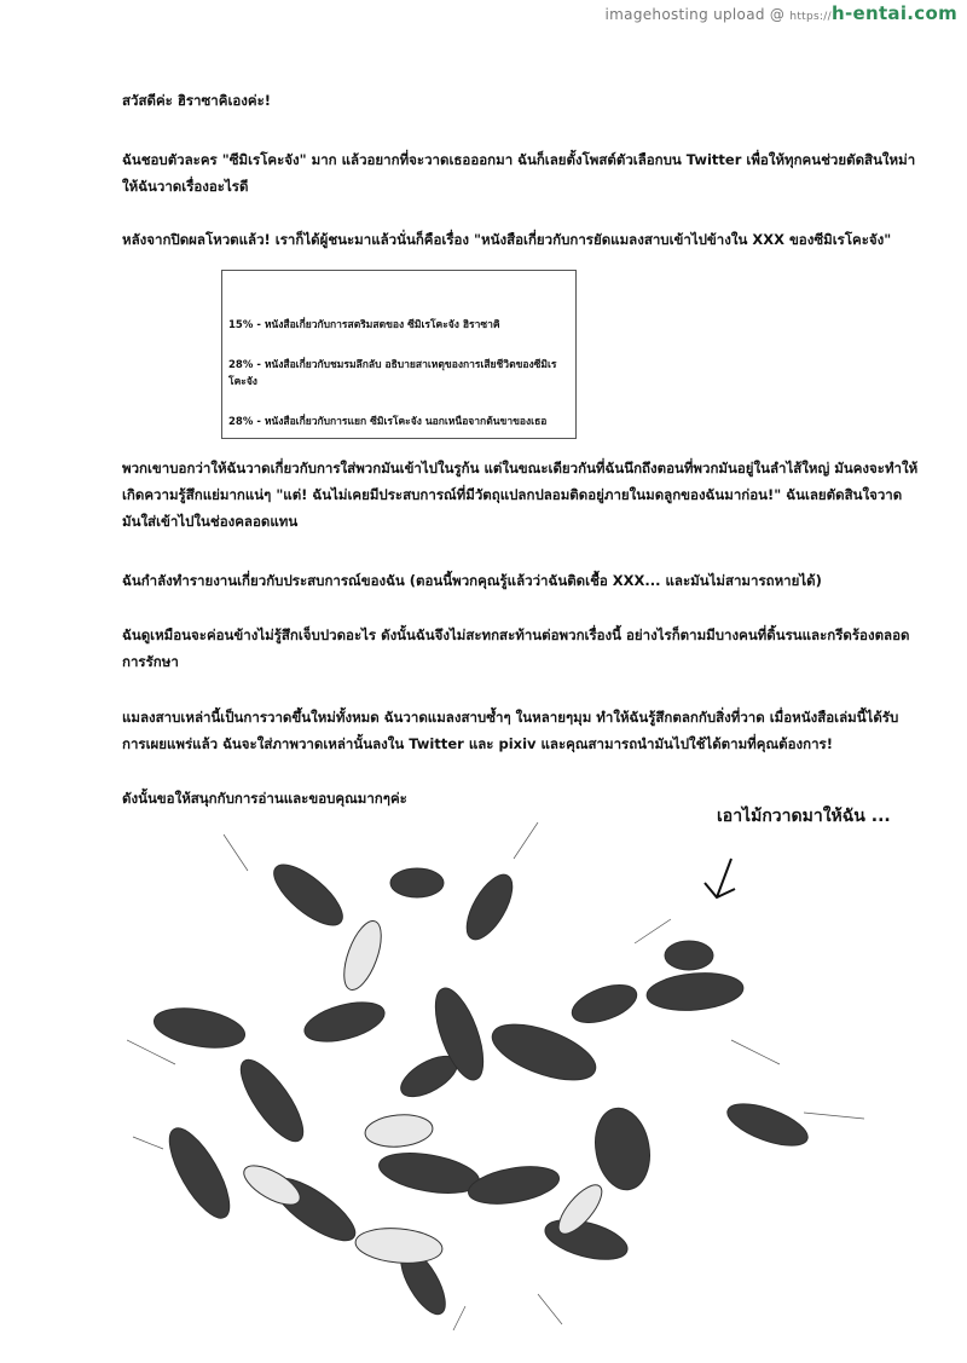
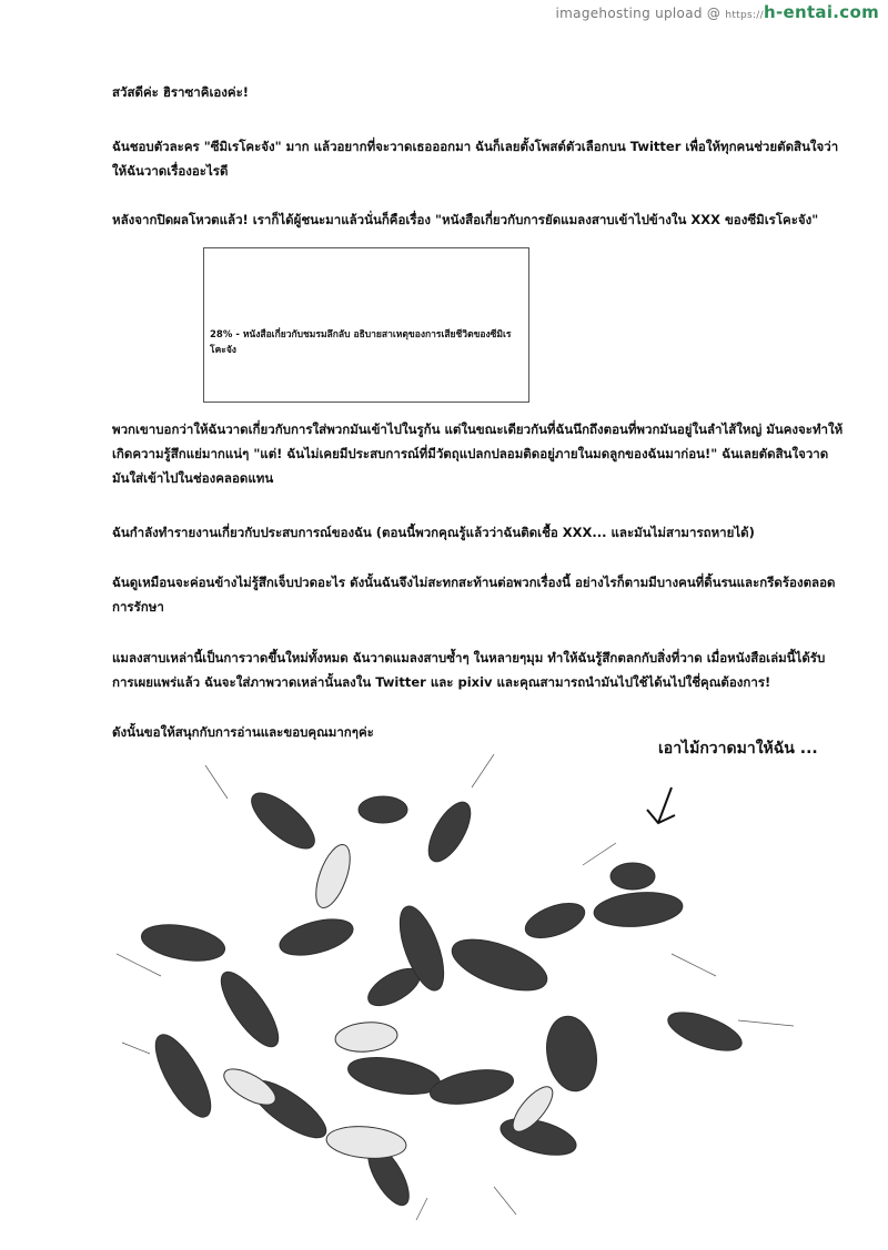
  imagehosting upload @ https://h-entai.com
  สวัสดีค่ะ ฮิราซาคิเองค่ะ!
- ฉันชอบตัวละคร "ซีมิเรโคะจัง" มาก แล้วอยากที่จะวาดเธอออกมา ฉันก็เลยตั้งโพสต์ตัวเลือกบน Twitter เพื่อให้ทุกคนช่วยตัดสินใหม่าให้ฉันวาดเรื่องอะไรดี
+ ฉันชอบตัวละคร "ซีมิเรโคะจัง" มาก แล้วอยากที่จะวาดเธอออกมา ฉันก็เลยตั้งโพสต์ตัวเลือกบน Twitter เพื่อให้ทุกคนช่วยตัดสินใจว่าให้ฉันวาดเรื่องอะไรดี
  หลังจากปิดผลโหวตแล้ว! เราก็ได้ผู้ชนะมาแล้วนั่นก็คือเรื่อง "หนังสือเกี่ยวกับการยัดแมลงสาบเข้าไปข้างใน XXX ของซีมิเรโคะจัง"
- 15% - หนังสือเกี่ยวกับการสตริมสดของ ซีมิเรโคะจัง ฮิราซาคิ
  28% - หนังสือเกี่ยวกับชมรมลึกลับ อธิบายสาเหตุของการเสียชีวิตของซีมิเรโคะจัง
- 28% - หนังสือเกี่ยวกับการแยก ซีมิเรโคะจัง นอกเหนือจากต้นขาของเธอ
  พวกเขาบอกว่าให้ฉันวาดเกี่ยวกับการใส่พวกมันเข้าไปในรูก้น แต่ในขณะเดียวกันที่ฉันนึกถึงตอนที่พวกมันอยู่ในลำไส้ใหญ่ มันคงจะทำให้เกิดความรู้สึกแย่มากแน่ๆ "แต่! ฉันไม่เคยมีประสบการณ์ที่มีวัตถุแปลกปลอมติดอยู่ภายในมดลูกของฉันมาก่อน!" ฉันเลยตัดสินใจวาดมันใส่เข้าไปในช่องคลอดแทน
  ฉันกำลังทำรายงานเกี่ยวกับประสบการณ์ของฉัน (ตอนนี้พวกคุณรู้แล้วว่าฉันติดเชื้อ XXX... และมันไม่สามารถหายได้)
  ฉันดูเหมือนจะค่อนข้างไม่รู้สึกเจ็บปวดอะไร ดังนั้นฉันจึงไม่สะทกสะท้านต่อพวกเรื่องนี้ อย่างไรก็ตามมีบางคนที่ดิ้นรนและกรีดร้องตลอดการรักษา
- แมลงสาบเหล่านี้เป็นการวาดขึ้นใหม่ทั้งหมด ฉันวาดแมลงสาบซ้ำๆ ในหลายๆมุม ทำให้ฉันรู้สึกตลกกับสิ่งที่วาด เมื่อหนังสือเล่มนี้ได้รับการเผยแพร่แล้ว ฉันจะใส่ภาพวาดเหล่านั้นลงใน Twitter และ pixiv และคุณสามารถนำมันไปใช้ได้ตามที่คุณต้องการ!
+ แมลงสาบเหล่านี้เป็นการวาดขึ้นใหม่ทั้งหมด ฉันวาดแมลงสาบซ้ำๆ ในหลายๆมุม ทำให้ฉันรู้สึกตลกกับสิ่งที่วาด เมื่อหนังสือเล่มนี้ได้รับการเผยแพร่แล้ว ฉันจะใส่ภาพวาดเหล่านั้นลงใน Twitter และ pixiv และคุณสามารถนำมันไปใช้ได้นไปใชี่คุณต้องการ!
  ดังนั้นขอให้สนุกกับการอ่านและขอบคุณมากๆค่ะ
  เอาไม้กวาดมาให้ฉัน ...
